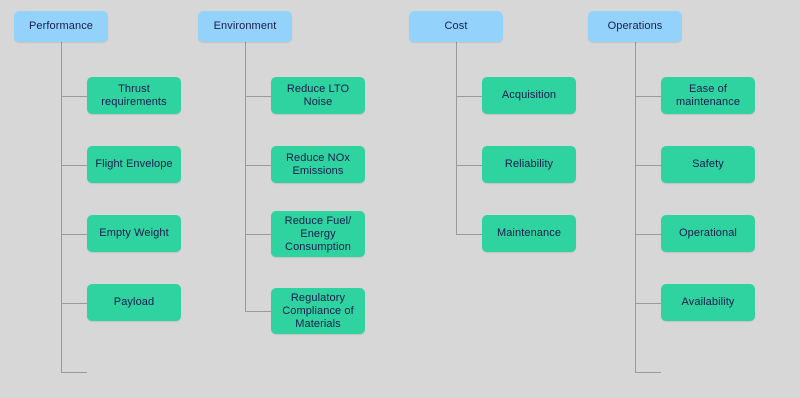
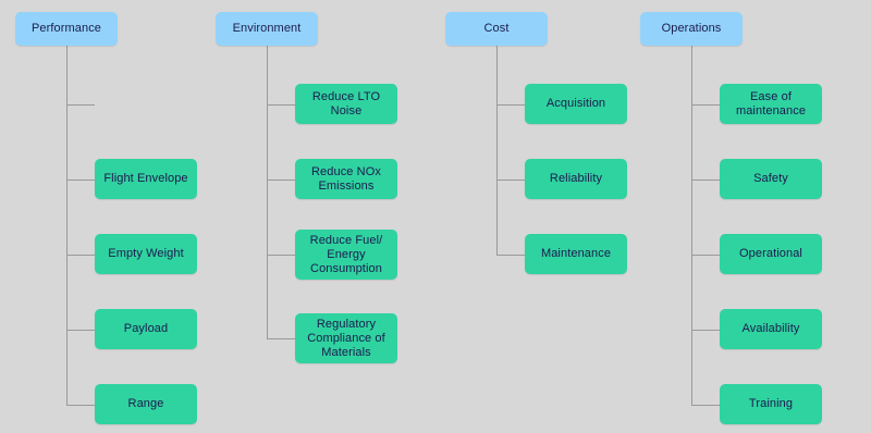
  Performance
- Thrust
- requirements
  Flight Envelope
  Empty Weight
  Payload
+ Range
  Environment
  Reduce LTO
  Noise
  Reduce NOx
  Emissions
  Reduce Fuel/
  Energy
  Consumption
  Regulatory
  Compliance of
  Materials
  Cost
  Acquisition
  Reliability
  Maintenance
  Operations
  Ease of
  maintenance
  Safety
  Operational
  Availability
+ Training
